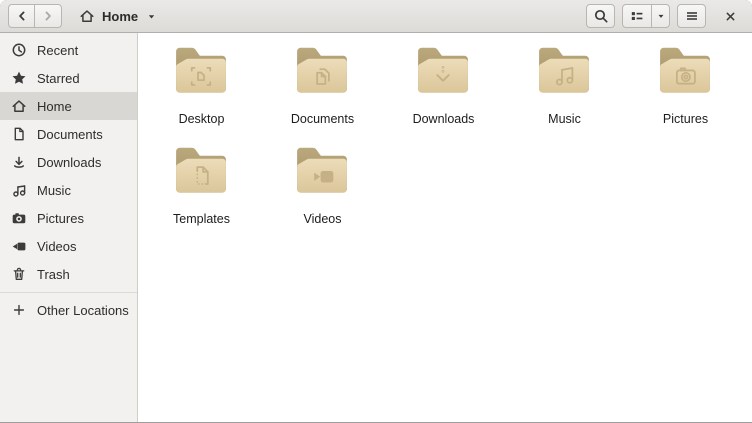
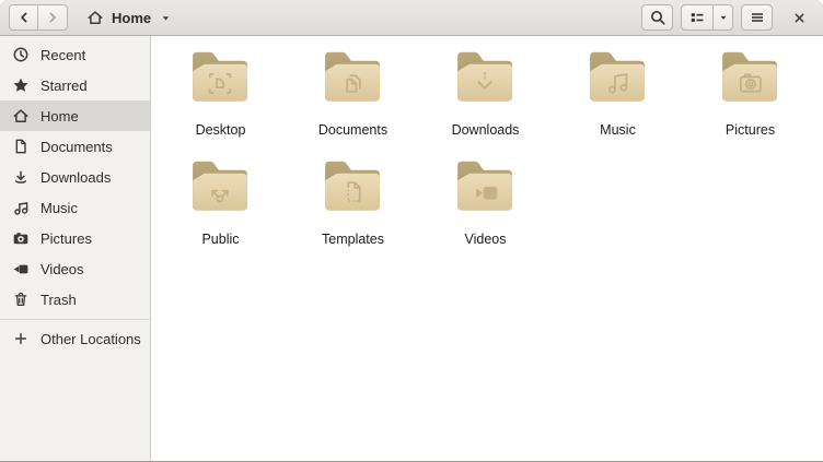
  Home
  Recent
  Starred
  Home
  Documents
  Downloads
  Music
  Pictures
  Videos
  Trash
  Other Locations
  Desktop
  Documents
  Downloads
  Music
  Pictures
+ Public
  Templates
  Videos
